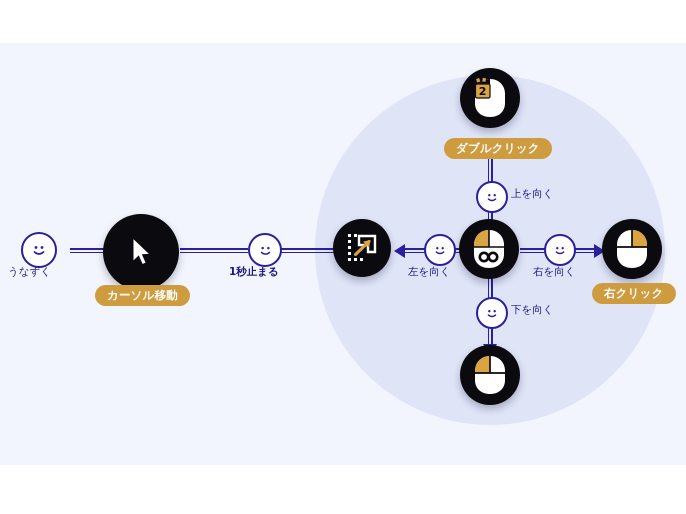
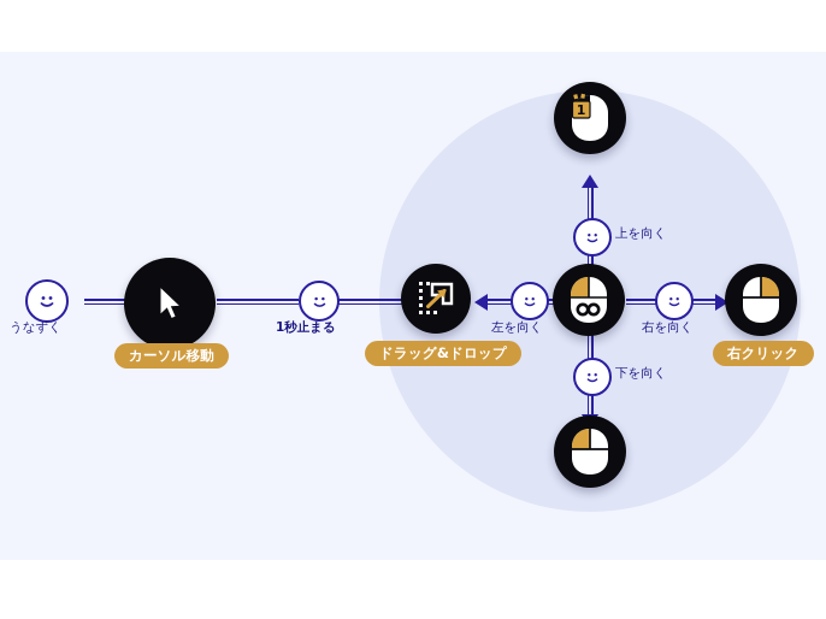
  うなずく
  カーソル移動
  1秒止まる
+ ドラッグ&ドロップ
  上を向く
  下を向く
  左を向く
  右を向く
- 2
+ 1
- ダブルクリック
  右クリック
